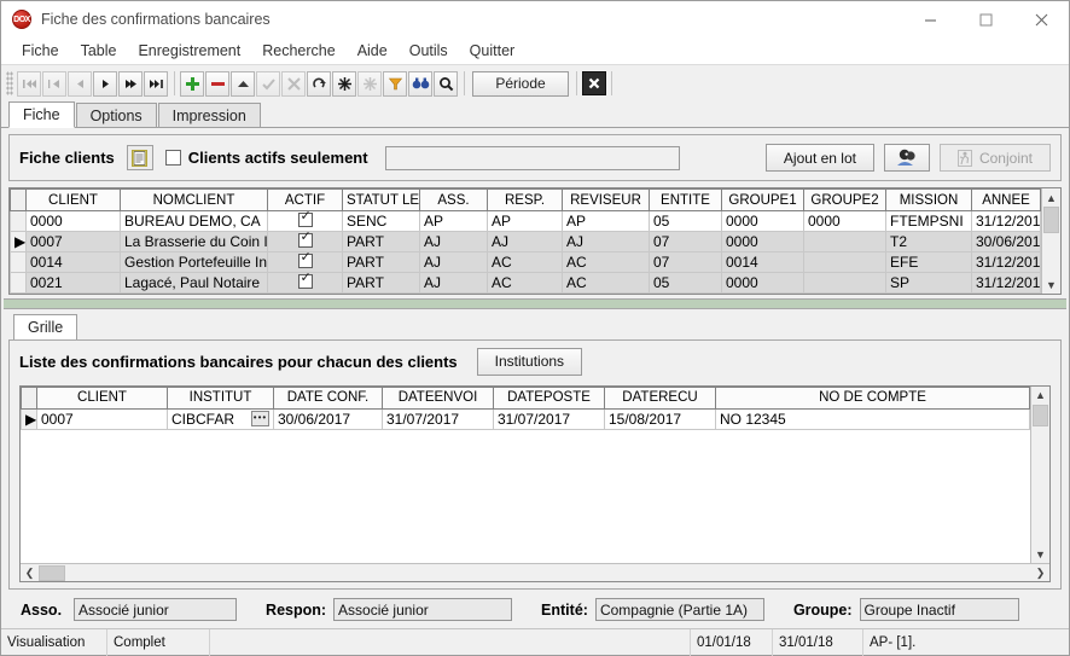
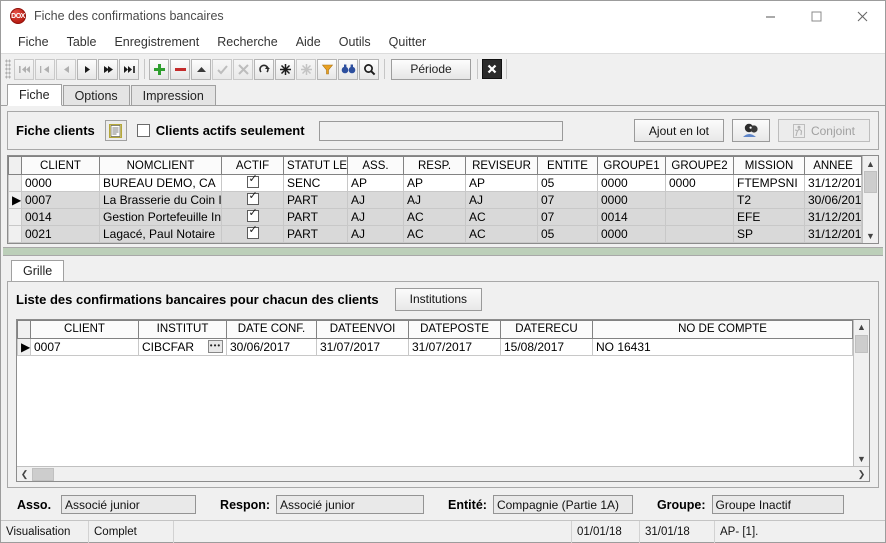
  Fiche des confirmations bancaires
  Fiche
  Table
  Enregistrement
  Recherche
  Aide
  Outils
  Quitter
  Période
  Fiche
  Options
  Impression
  Fiche clients
  Clients actifs seulement
  Ajout en lot
  Conjoint
  	CLIENT	NOMCLIENT	ACTIF	STATUT LE	ASS.	RESP.	REVISEUR	ENTITE	GROUPE1	GROUPE2	MISSION	ANNEE
  	0000	BUREAU DEMO, CA		SENC	AP	AP	AP	05	0000	0000	FTEMPSNI	31/12/201
  ▶	0007	La Brasserie du Coin I		PART	AJ	AJ	AJ	07	0000		T2	30/06/201
  	0014	Gestion Portefeuille In		PART	AJ	AC	AC	07	0014		EFE	31/12/201
  	0021	Lagacé, Paul Notaire		PART	AJ	AC	AC	05	0000		SP	31/12/201
  ▲
  ▼
  Grille
  Liste des confirmations bancaires pour chacun des clients
  Institutions
  	CLIENT	INSTITUT	DATE CONF.	DATEENVOI	DATEPOSTE	DATERECU	NO DE COMPTE
- ▶	0007	CIBCFAR •••	30/06/2017	31/07/2017	31/07/2017	15/08/2017	NO 12345
+ ▶	0007	CIBCFAR •••	30/06/2017	31/07/2017	31/07/2017	15/08/2017	NO 16431
  ▲
  ▼
  ❮
  ❯
  Asso.
  Associé junior
  Respon:
  Associé junior
  Entité:
  Compagnie (Partie 1A)
  Groupe:
  Groupe Inactif
  Visualisation
  Complet
  01/01/18
  31/01/18
  AP- [1].
